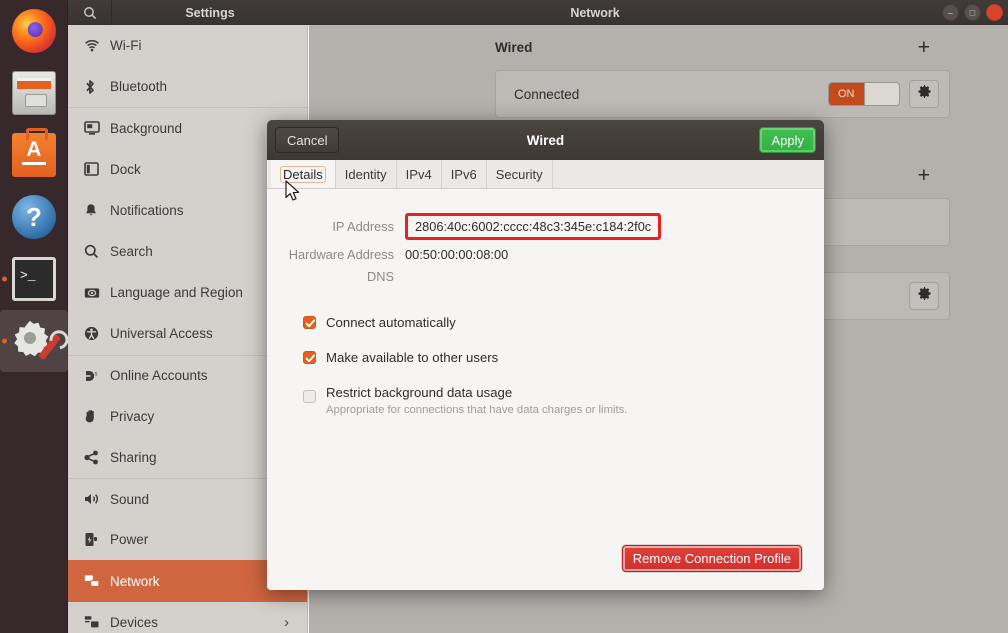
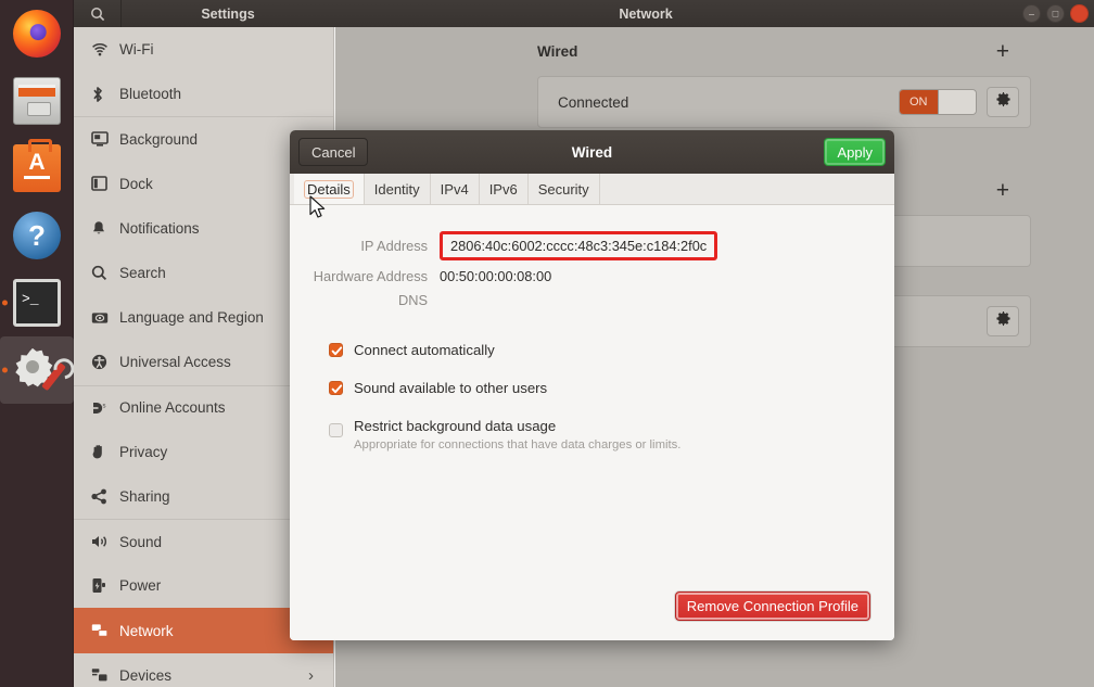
  Settings
  Network
  –
  □
  Wi-Fi
  Bluetooth
  Background
  Dock
  Notifications
  Search
  Language and Region
  Universal Access
  Online Accounts
  Privacy
  Sharing
  Sound
  Power
  Network
  Devices
  ›
  Wired
  +
  Connected
  ON
  +
  Cancel
  Wired
  Apply
  Details
  Identity
  IPv4
  IPv6
  Security
  IP Address
  2806:40c:6002:cccc:48c3:345e:c184:2f0c
  Hardware Address
  00:50:00:00:08:00
  DNS
  Connect automatically
- Make available to other users
+ Sound available to other users
  Restrict background data usage
  Appropriate for connections that have data charges or limits.
  Remove Connection Profile
